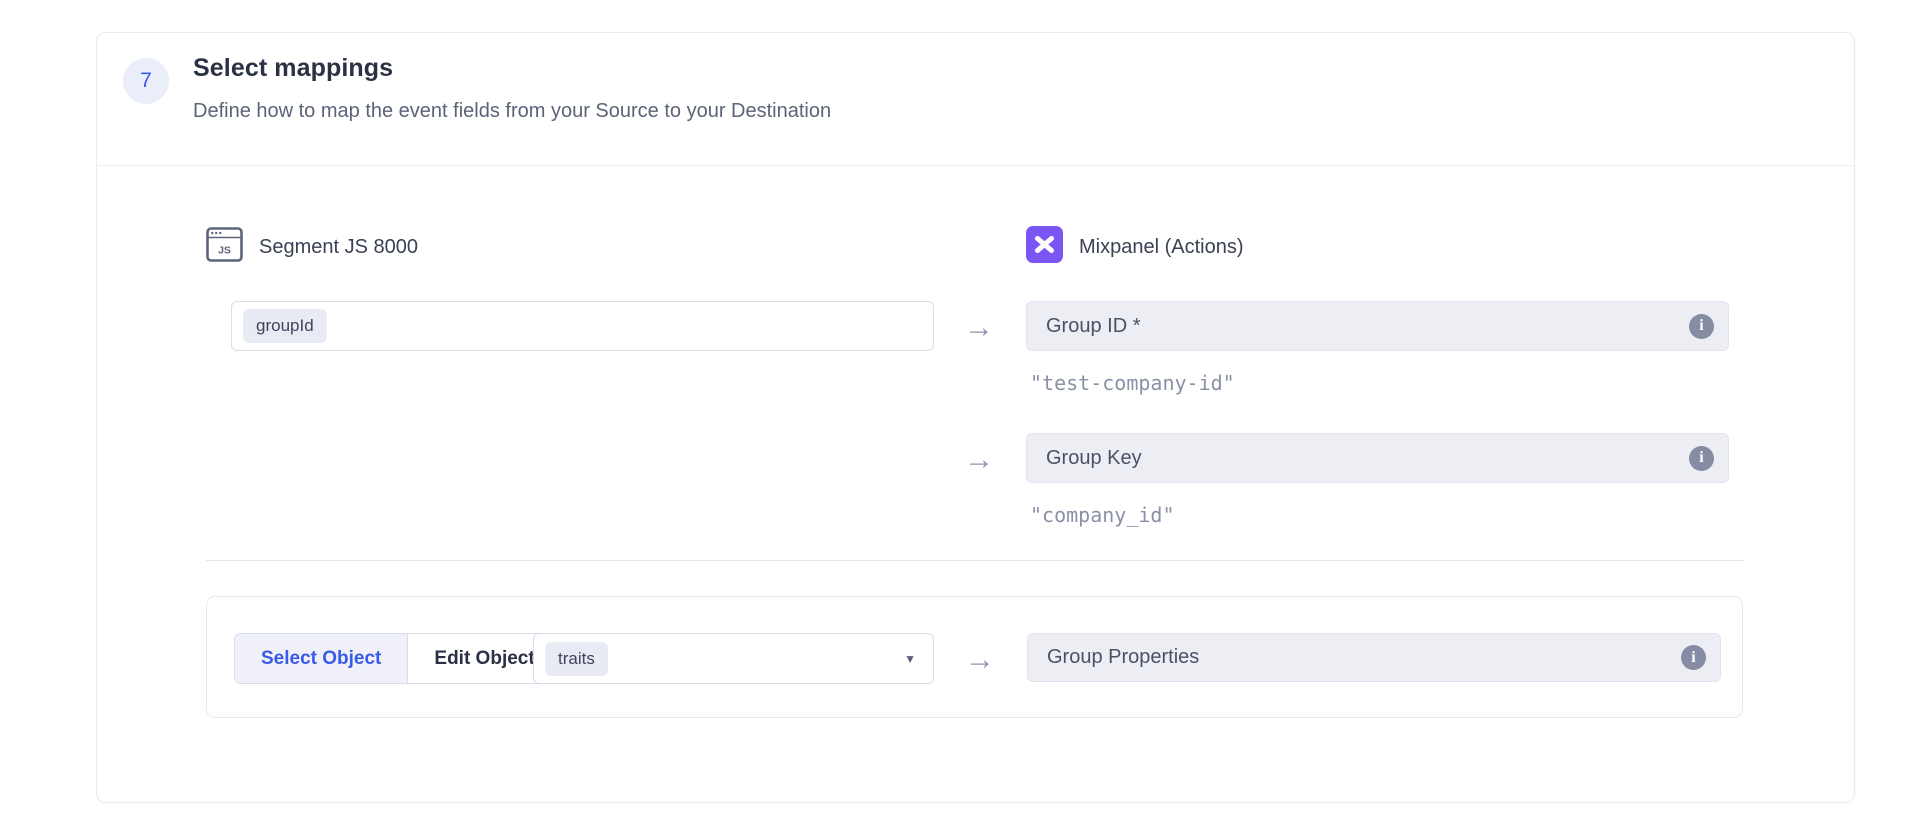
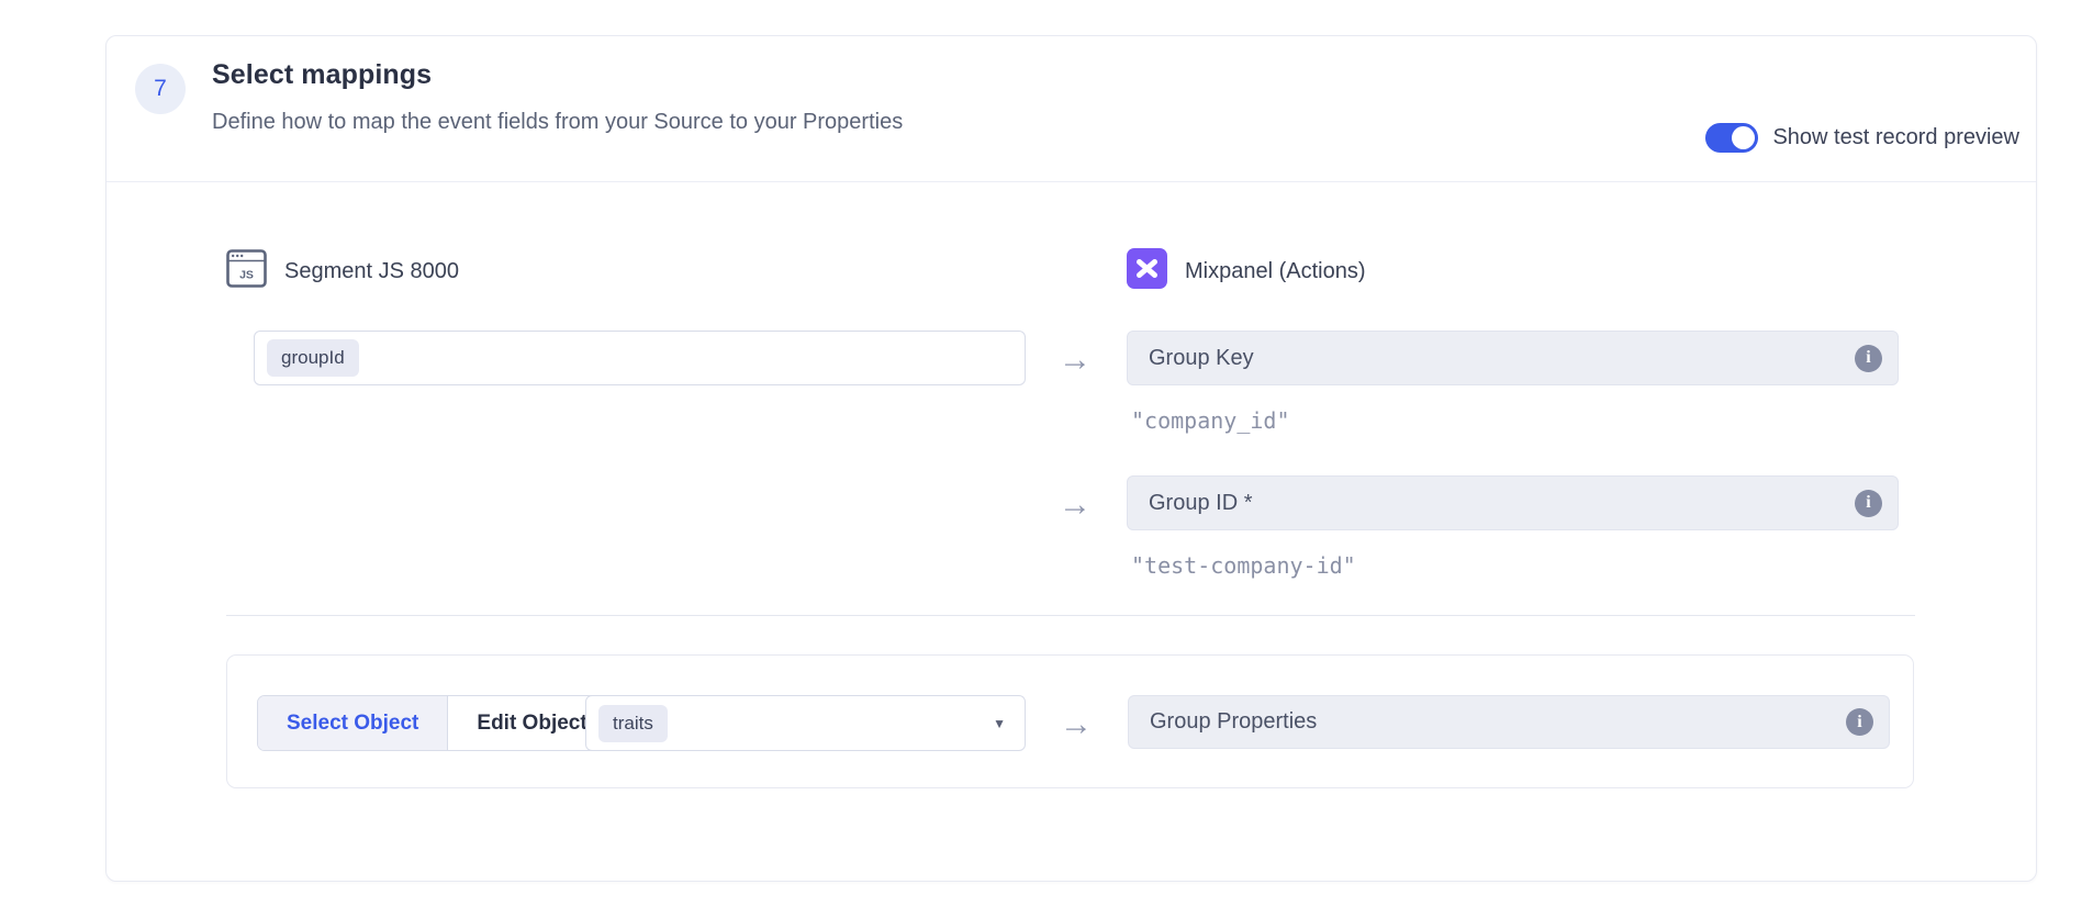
  7
  Select mappings
- Define how to map the event fields from your Source to your Destination
+ Define how to map the event fields from your Source to your Properties
+ Show test record preview
  JS
  Segment JS 8000
  Mixpanel (Actions)
  groupId
  →
- Group ID *
+ Group Key
  i
- "test-company-id"
+ "company_id"
  →
- Group Key
+ Group ID *
  i
- "company_id"
+ "test-company-id"
  Select Object
  Edit Object
  traits
  ▼
  →
  Group Properties
  i
